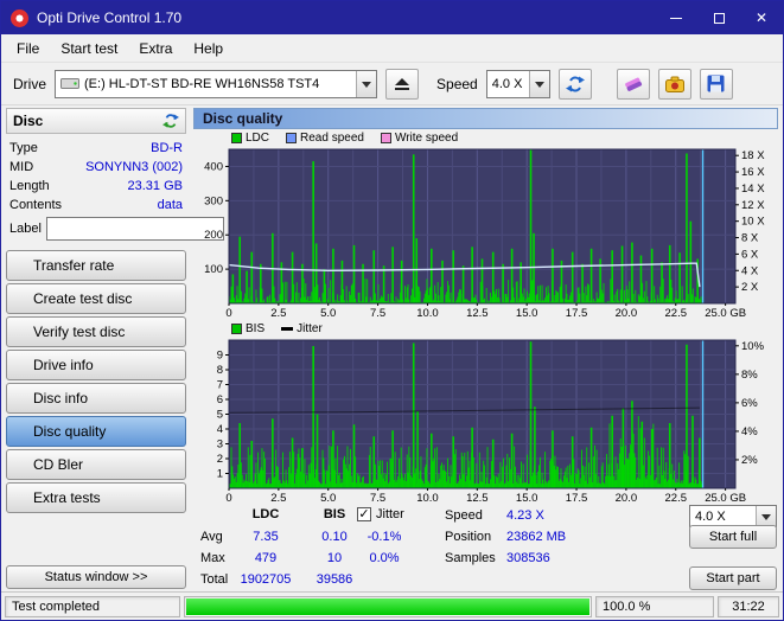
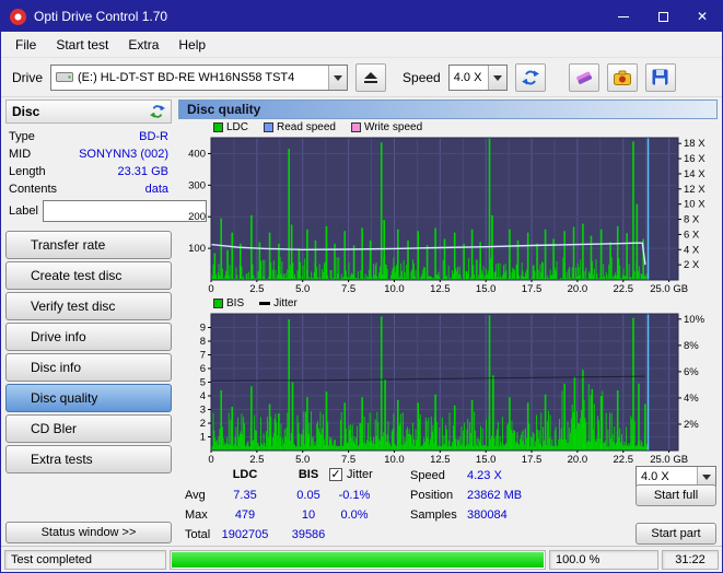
  Opti Drive Control 1.70
  ✕
  File
  Start test
  Extra
  Help
  Drive
  (E:) HL-DT-ST BD-RE WH16NS58 TST4
  Speed
  4.0 X
  Disc
  Type
  BD-R
  MID
  SONYNN3 (002)
  Length
  23.31 GB
  Contents
  data
  Label
  Transfer rate
  Create test disc
  Verify test disc
  Drive info
  Disc info
  Disc quality
  CD Bler
  Extra tests
  Status window >>
  Disc quality
  LDC
  Read speed
  Write speed
  100
  200
  300
  400
  2 X
  4 X
  6 X
  8 X
  10 X
  12 X
  14 X
  16 X
  18 X
  0
  2.5
  5.0
  7.5
  10.0
  12.5
  15.0
  17.5
  20.0
  22.5
  25.0 GB
  BIS
  Jitter
  1
  2
  3
  4
  5
  6
  7
  8
  9
  2%
  4%
  6%
  8%
  10%
  0
  2.5
  5.0
  7.5
  10.0
  12.5
  15.0
  17.5
  20.0
  22.5
  25.0 GB
  LDC
  BIS
  ✓
  Jitter
  Speed
  4.23 X
  4.0 X
  Avg
  7.35
- 0.10
+ 0.05
  -0.1%
  Position
  23862 MB
  Start full
  Max
  479
  10
  0.0%
  Samples
- 308536
+ 380084
  Total
  1902705
  39586
  Start part
  Test completed
  100.0 %
  31:22
